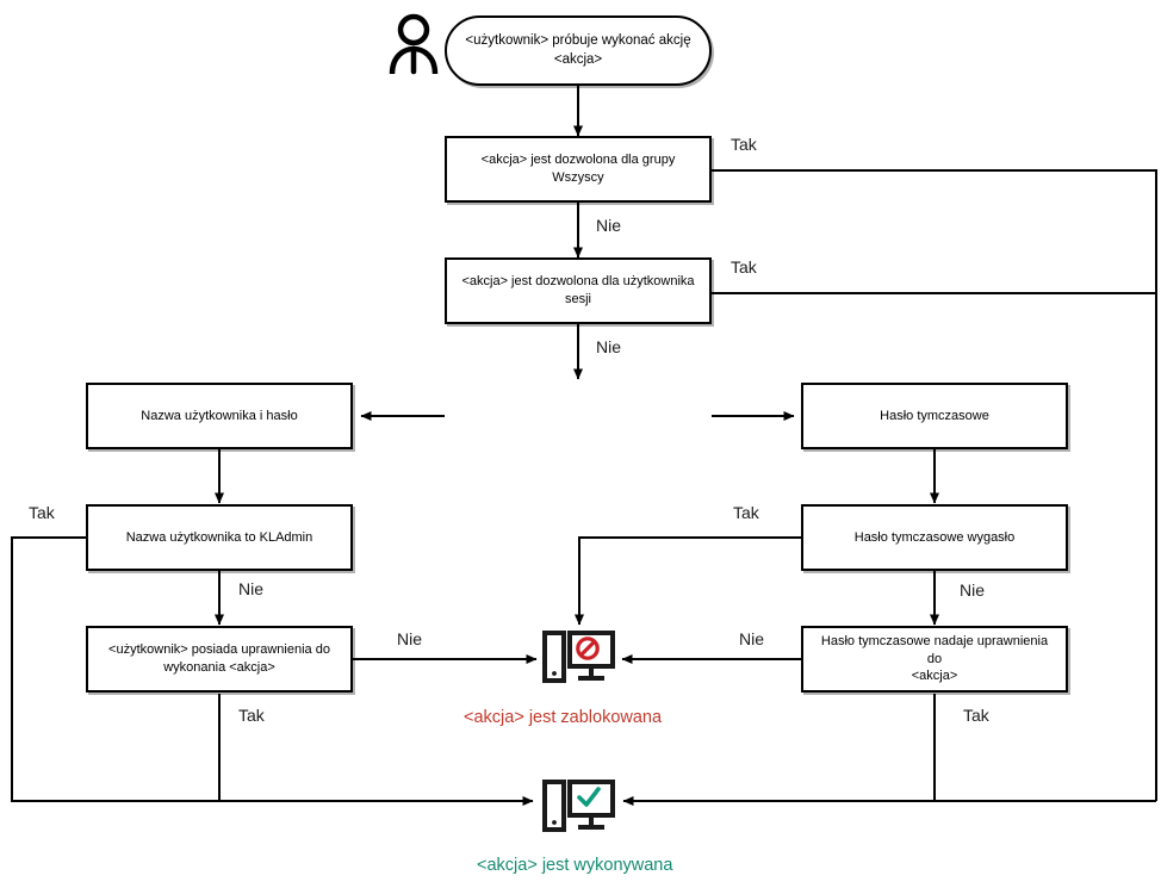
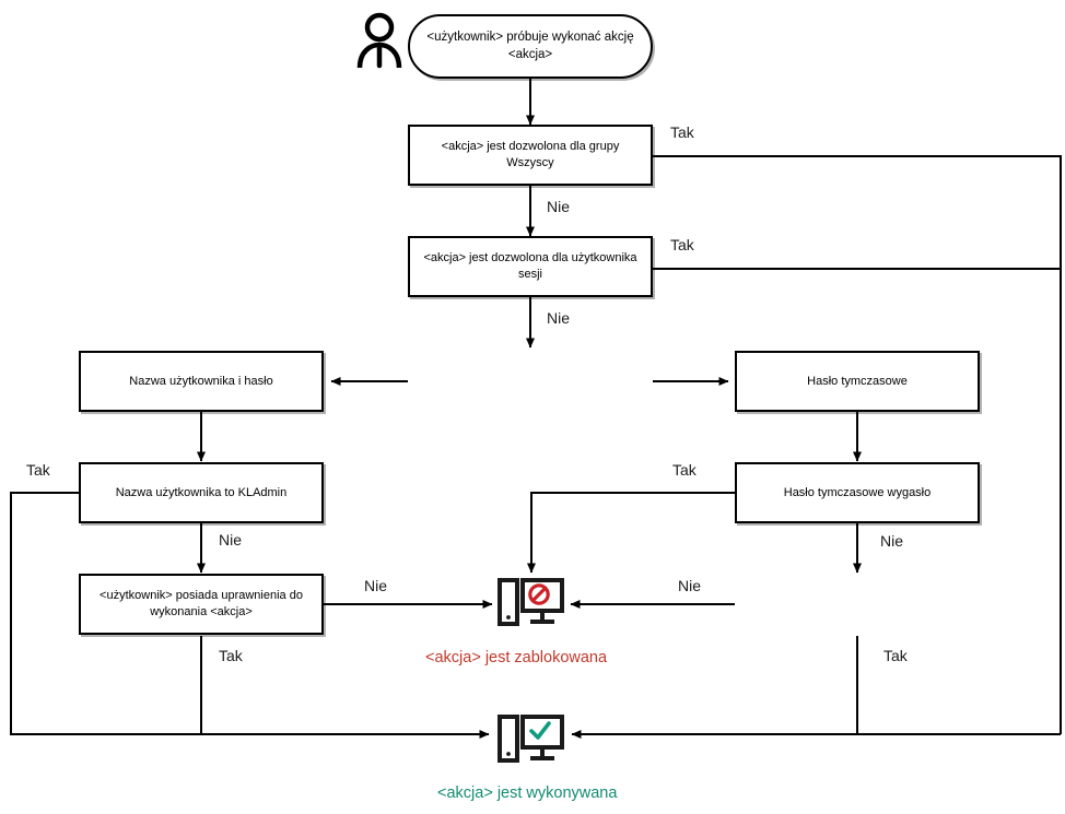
  <użytkownik> próbuje wykonać akcję <akcja>
  <akcja> jest dozwolona dla grupy Wszyscy
  <akcja> jest dozwolona dla użytkownika
  sesji
  Nazwa użytkownika i hasło
  Nazwa użytkownika to KLAdmin
  <użytkownik> posiada uprawnienia do
  wykonania <akcja>
  Hasło tymczasowe
  Hasło tymczasowe wygasło
- Hasło tymczasowe nadaje uprawnienia do
- <akcja>
  Tak
  Nie
  Tak
  Nie
  Tak
  Nie
  Nie
  Tak
  Tak
  Nie
  Nie
  Tak
  <akcja> jest zablokowana
  <akcja> jest wykonywana
